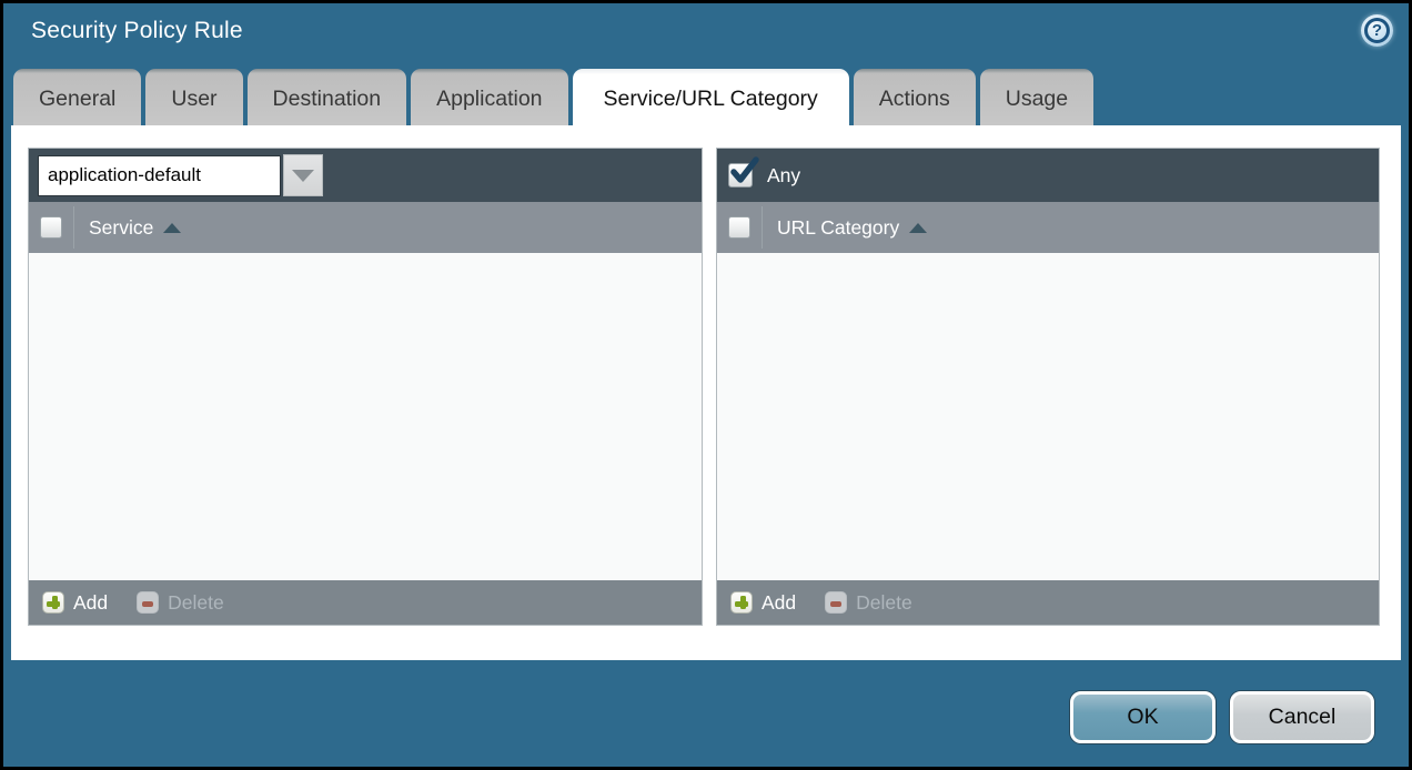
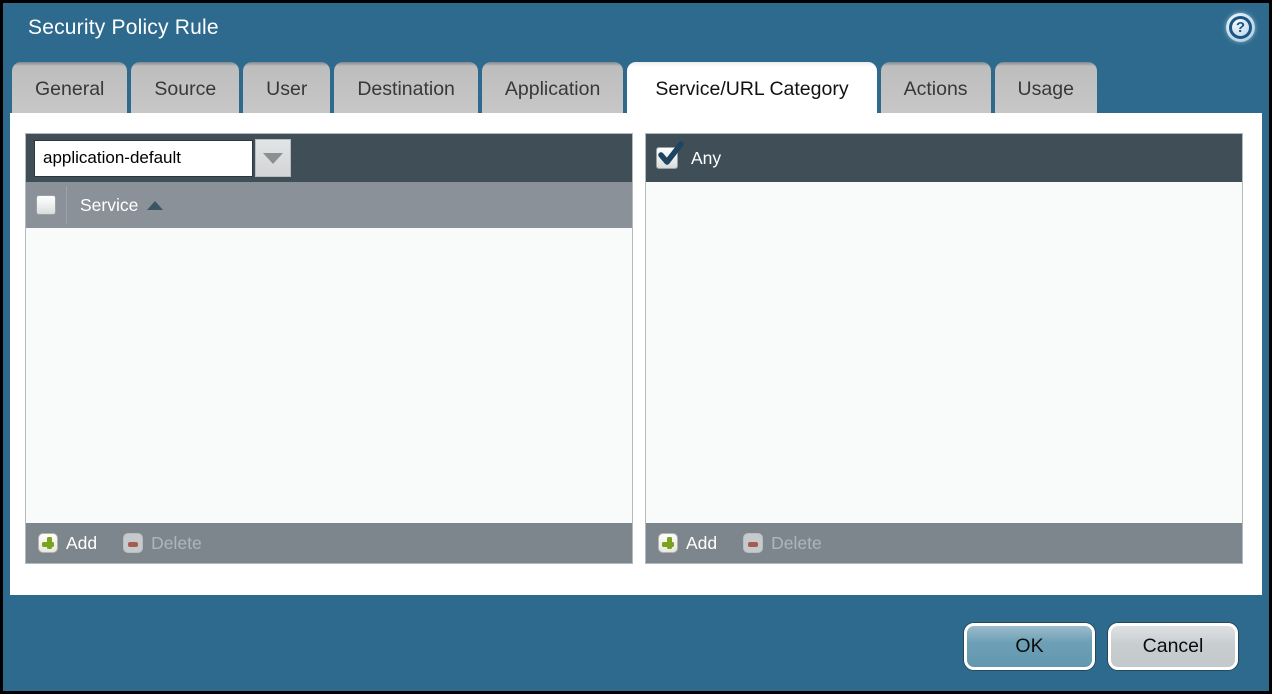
  Security Policy Rule
  ?
  General
+ Source
  User
  Destination
  Application
  Service/URL Category
  Actions
  Usage
  application-default
  Service
  Add
  Delete
  Any
- URL Category
  Add
  Delete
  OK
  Cancel
